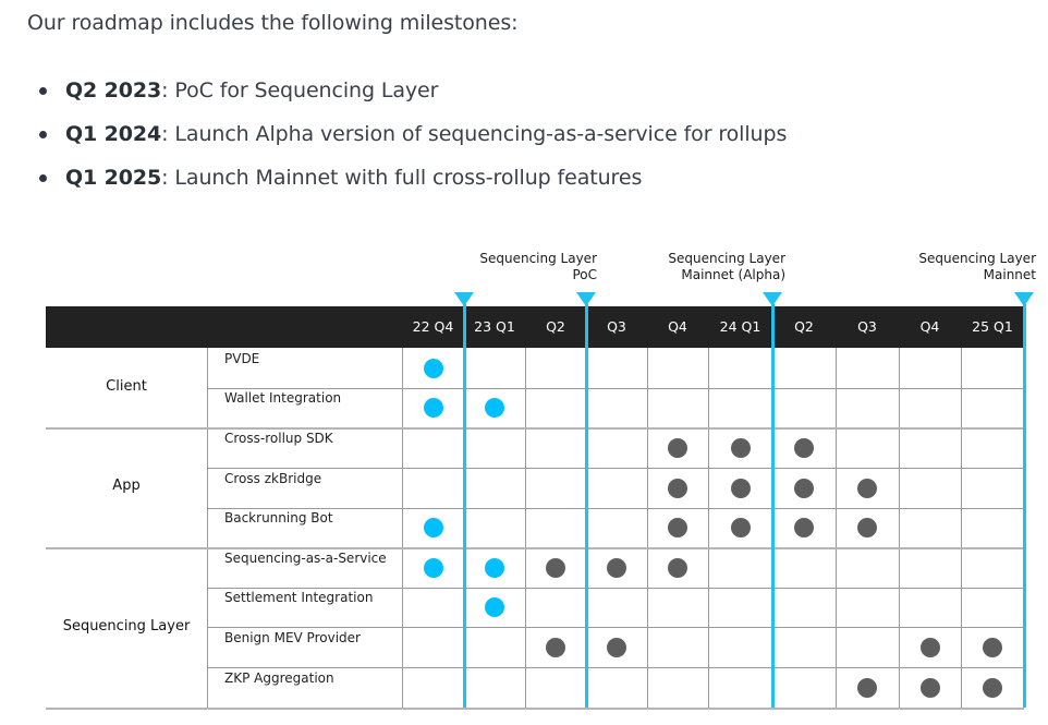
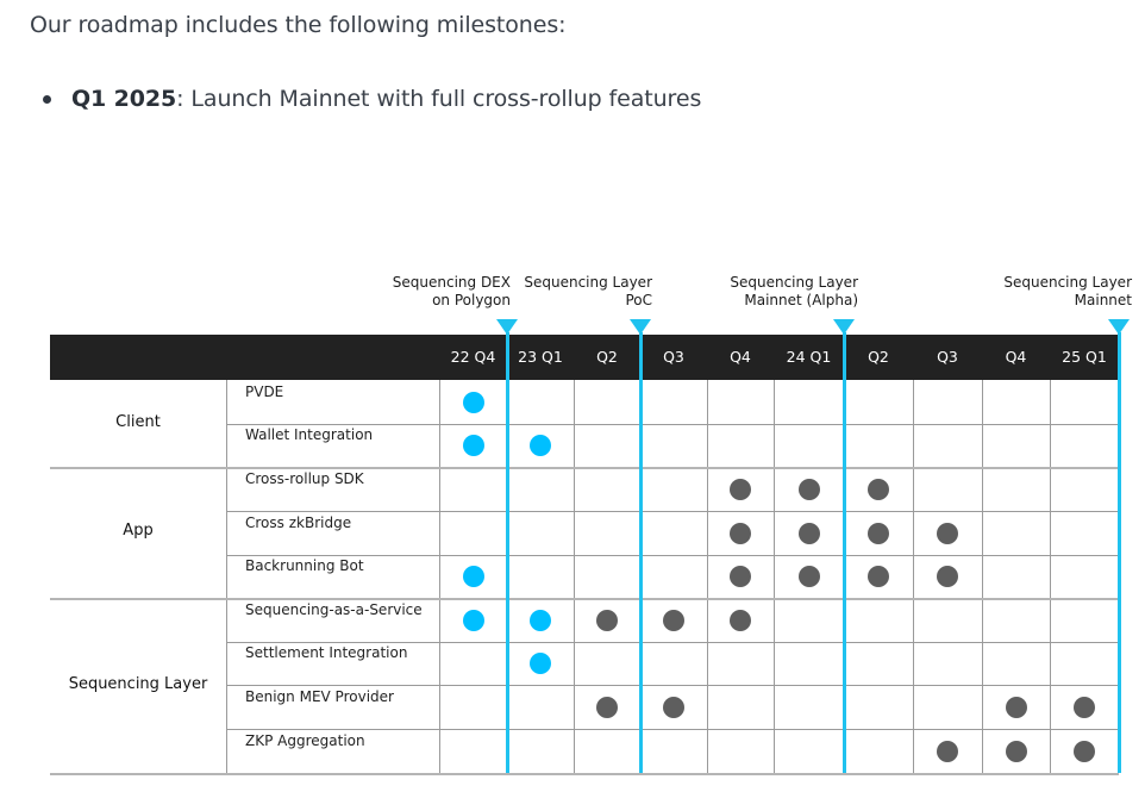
  Our roadmap includes the following milestones:
- Q2 2023: PoC for Sequencing Layer
- Q1 2024: Launch Alpha version of sequencing-as-a-service for rollups
  Q1 2025: Launch Mainnet with full cross-rollup features
+ Sequencing DEX
+ on Polygon
  Sequencing Layer
  PoC
  Sequencing Layer
  Mainnet (Alpha)
  Sequencing Layer
  Mainnet
  22 Q4
  23 Q1
  Q2
  Q3
  Q4
  24 Q1
  Q2
  Q3
  Q4
  25 Q1
  Client
  PVDE
  Wallet Integration
  App
  Cross-rollup SDK
  Cross zkBridge
  Backrunning Bot
  Sequencing Layer
  Sequencing-as-a-Service
  Settlement Integration
  Benign MEV Provider
  ZKP Aggregation
